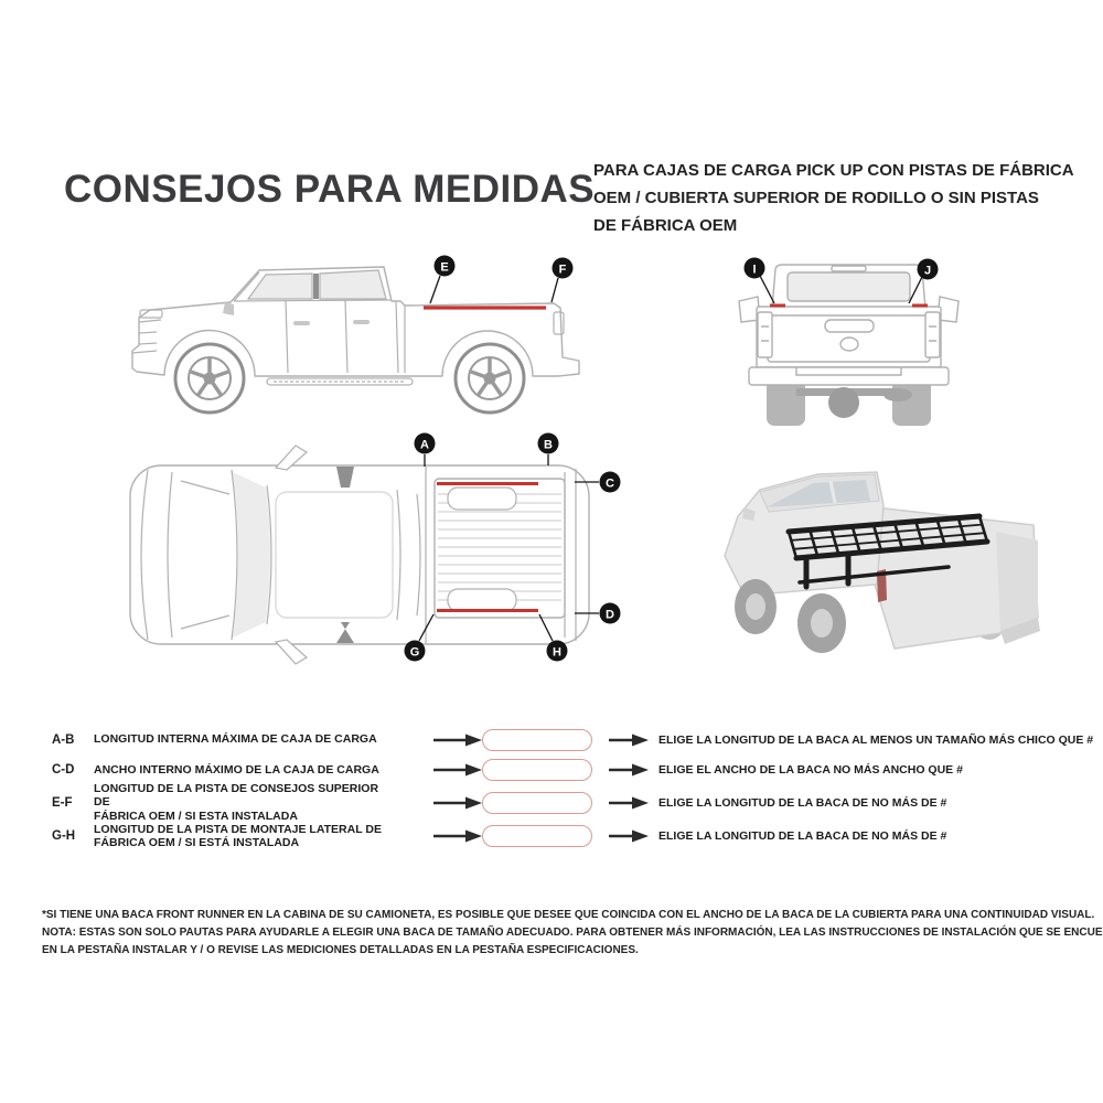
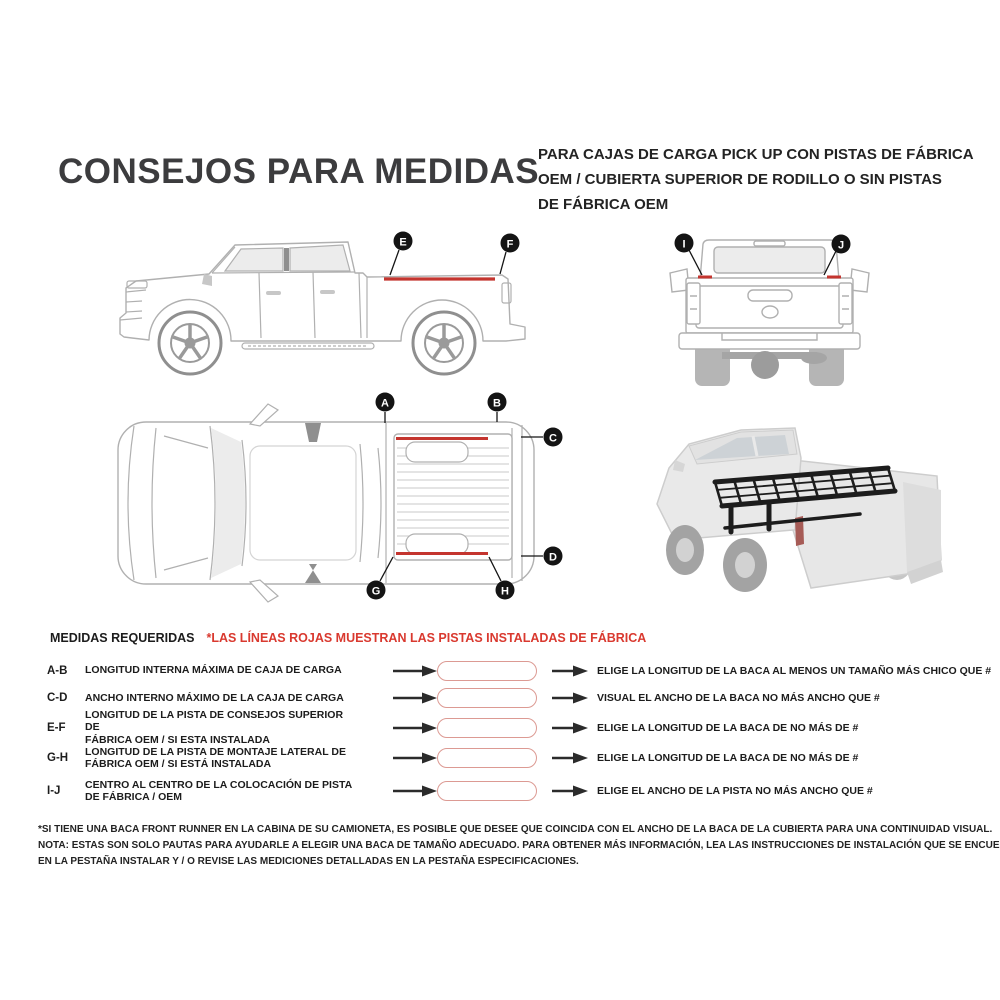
  CONSEJOS PARA MEDIDAS
  PARA CAJAS DE CARGA PICK UP CON PISTAS DE FÁBRICA
  OEM / CUBIERTA SUPERIOR DE RODILLO O SIN PISTAS
  DE FÁBRICA OEM
  E
  F
  I
  J
  A
  B
  C
  D
  G
  H
+ MEDIDAS REQUERIDAS *LAS LÍNEAS ROJAS MUESTRAN LAS PISTAS INSTALADAS DE FÁBRICA
  A-B
  LONGITUD INTERNA MÁXIMA DE CAJA DE CARGA
  ELIGE LA LONGITUD DE LA BACA AL MENOS UN TAMAÑO MÁS CHICO QUE #
  C-D
  ANCHO INTERNO MÁXIMO DE LA CAJA DE CARGA
- ELIGE EL ANCHO DE LA BACA NO MÁS ANCHO QUE #
+ VISUAL EL ANCHO DE LA BACA NO MÁS ANCHO QUE #
  E-F
  LONGITUD DE LA PISTA DE CONSEJOS SUPERIOR DE
  FÁBRICA OEM / SI ESTA INSTALADA
  ELIGE LA LONGITUD DE LA BACA DE NO MÁS DE #
  G-H
  LONGITUD DE LA PISTA DE MONTAJE LATERAL DE
  FÁBRICA OEM / SI ESTÁ INSTALADA
  ELIGE LA LONGITUD DE LA BACA DE NO MÁS DE #
+ I-J
+ CENTRO AL CENTRO DE LA COLOCACIÓN DE PISTA
+ DE FÁBRICA / OEM
+ ELIGE EL ANCHO DE LA PISTA NO MÁS ANCHO QUE #
  *SI TIENE UNA BACA FRONT RUNNER EN LA CABINA DE SU CAMIONETA, ES POSIBLE QUE DESEE QUE COINCIDA CON EL ANCHO DE LA BACA DE LA CUBIERTA PARA UNA CONTINUIDAD VISUAL.
  NOTA: ESTAS SON SOLO PAUTAS PARA AYUDARLE A ELEGIR UNA BACA DE TAMAÑO ADECUADO. PARA OBTENER MÁS INFORMACIÓN, LEA LAS INSTRUCCIONES DE INSTALACIÓN QUE SE ENCUE
  EN LA PESTAÑA INSTALAR Y / O REVISE LAS MEDICIONES DETALLADAS EN LA PESTAÑA ESPECIFICACIONES.
